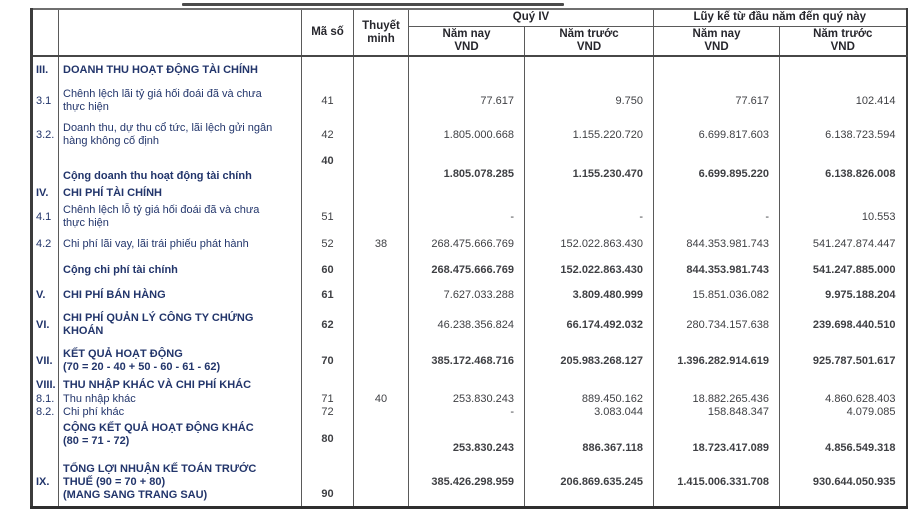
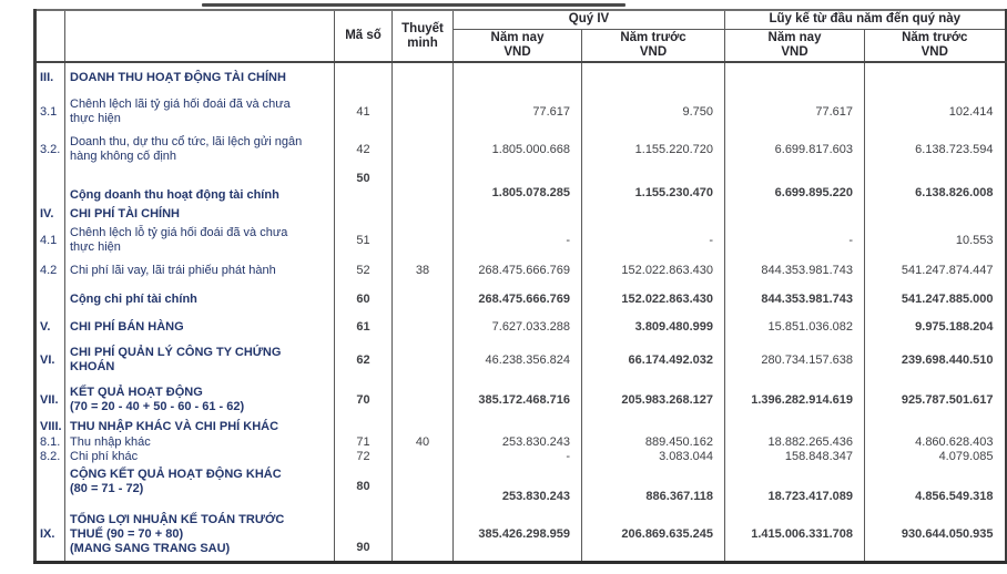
  		Mã số	Thuyết minh	Quý IV	Lũy kế từ đầu năm đến quý này
  Năm nay VND	Năm trước VND	Năm nay VND	Năm trước VND
  III.	DOANH THU HOẠT ĐỘNG TÀI CHÍNH
  3.1	Chênh lệch lãi tỷ giá hối đoái đã và chưathực hiện	41		77.617	9.750	77.617	102.414
  3.2.	Doanh thu, dự thu cổ tức, lãi lệch gửi ngânhàng không cố định	42		1.805.000.668	1.155.220.720	6.699.817.603	6.138.723.594
- 	Cộng doanh thu hoạt động tài chính	40		1.805.078.285	1.155.230.470	6.699.895.220	6.138.826.008
+ 	Cộng doanh thu hoạt động tài chính	50		1.805.078.285	1.155.230.470	6.699.895.220	6.138.826.008
  IV.	CHI PHÍ TÀI CHÍNH
  4.1	Chênh lệch lỗ tỷ giá hối đoái đã và chưathực hiện	51		-	-	-	10.553
  4.2	Chi phí lãi vay, lãi trái phiếu phát hành	52	38	268.475.666.769	152.022.863.430	844.353.981.743	541.247.874.447
  	Cộng chi phí tài chính	60		268.475.666.769	152.022.863.430	844.353.981.743	541.247.885.000
  V.	CHI PHÍ BÁN HÀNG	61		7.627.033.288	3.809.480.999	15.851.036.082	9.975.188.204
  VI.	CHI PHÍ QUẢN LÝ CÔNG TY CHỨNGKHOÁN	62		46.238.356.824	66.174.492.032	280.734.157.638	239.698.440.510
  VII.	KẾT QUẢ HOẠT ĐỘNG(70 = 20 - 40 + 50 - 60 - 61 - 62)	70		385.172.468.716	205.983.268.127	1.396.282.914.619	925.787.501.617
  VIII.	THU NHẬP KHÁC VÀ CHI PHÍ KHÁC
  8.1.	Thu nhập khác	71	40	253.830.243	889.450.162	18.882.265.436	4.860.628.403
  8.2.	Chi phí khác	72		-	3.083.044	158.848.347	4.079.085
  	CỘNG KẾT QUẢ HOẠT ĐỘNG KHÁC(80 = 71 - 72)	80		253.830.243	886.367.118	18.723.417.089	4.856.549.318
  IX.	TỔNG LỢI NHUẬN KẾ TOÁN TRƯỚCTHUẾ (90 = 70 + 80)(MANG SANG TRANG SAU)	90		385.426.298.959	206.869.635.245	1.415.006.331.708	930.644.050.935
